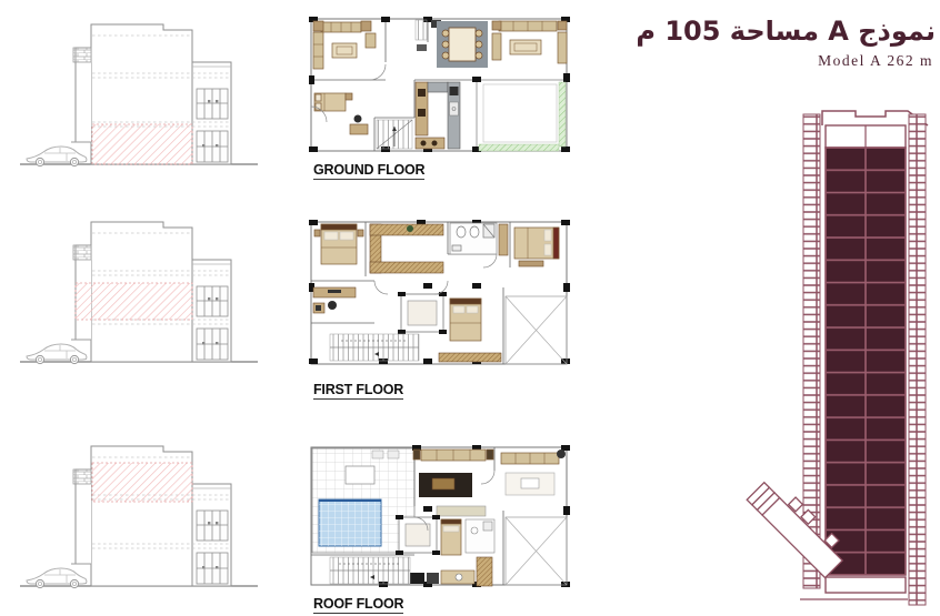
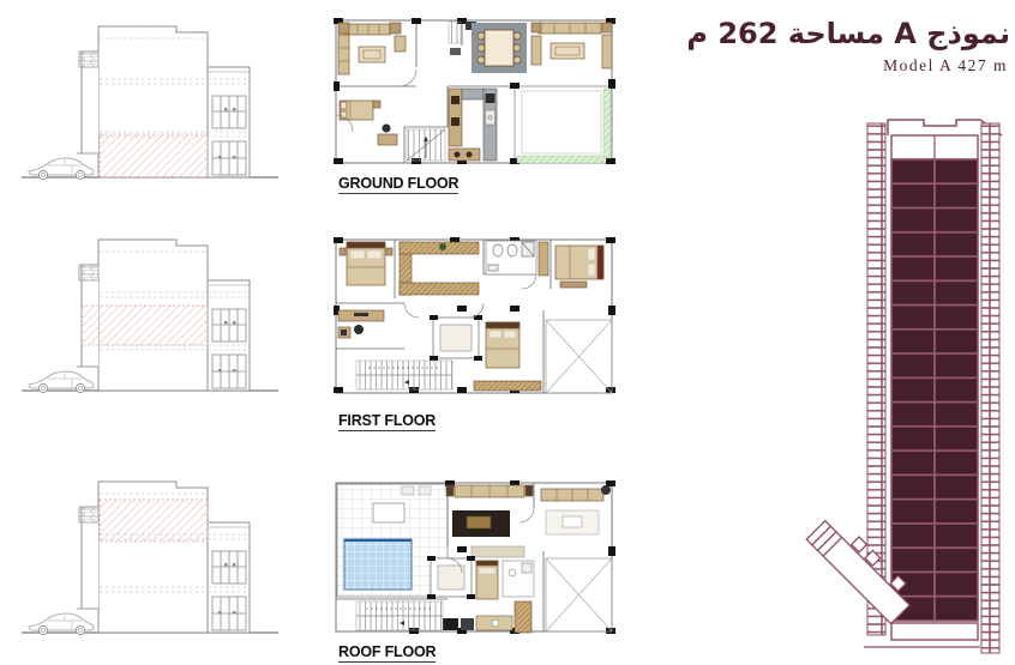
  GROUND FLOOR
  FIRST FLOOR
  ROOF FLOOR
- نموذج A مساحة 105 م
+ نموذج A مساحة 262 م
- Model A 262 m
+ Model A 427 m
